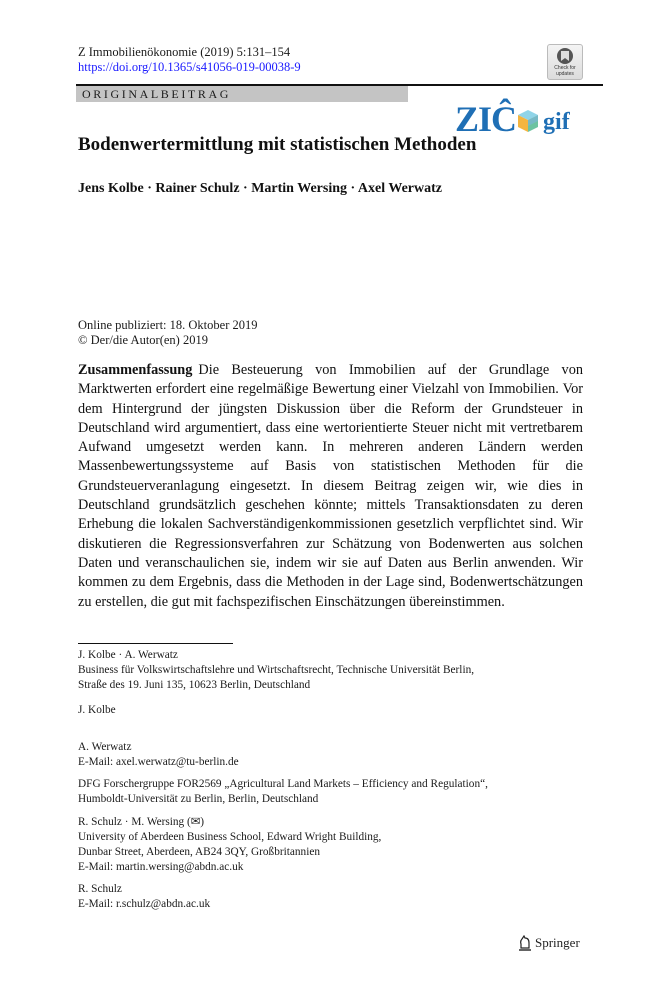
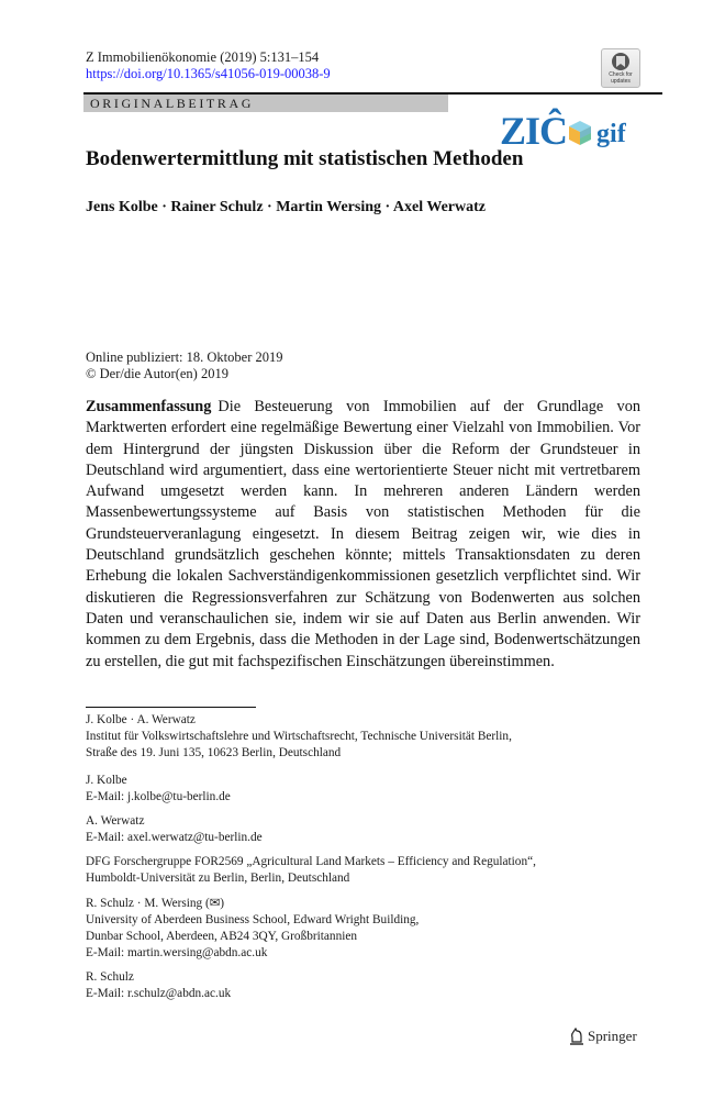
  Z Immobilienökonomie (2019) 5:131–154
  https://doi.org/10.1365/s41056-019-00038-9
  ORIGINALBEITRAG
  ZIĈ
  gif
  Bodenwertermittlung mit statistischen Methoden
  Jens Kolbe · Rainer Schulz · Martin Wersing · Axel Werwatz
  Online publiziert: 18. Oktober 2019
  © Der/die Autor(en) 2019
  Zusammenfassung Die Besteuerung von Immobilien auf der Grundlage von Marktwerten erfordert eine regelmäßige Bewertung einer Vielzahl von Immobilien. Vor dem Hintergrund der jüngsten Diskussion über die Reform der Grundsteuer in Deutschland wird argumentiert, dass eine wertorientierte Steuer nicht mit vertretbarem Aufwand umgesetzt werden kann. In mehreren anderen Ländern werden Massenbewertungssysteme auf Basis von statistischen Methoden für die Grundsteuerveranlagung eingesetzt. In diesem Beitrag zeigen wir, wie dies in Deutschland grundsätzlich geschehen könnte; mittels Transaktionsdaten zu deren Erhebung die lokalen Sachverständigenkommissionen gesetzlich verpflichtet sind. Wir diskutieren die Regressionsverfahren zur Schätzung von Bodenwerten aus solchen Daten und veranschaulichen sie, indem wir sie auf Daten aus Berlin anwenden. Wir kommen zu dem Ergebnis, dass die Methoden in der Lage sind, Bodenwertschätzungen zu erstellen, die gut mit fachspezifischen Einschätzungen übereinstimmen.
  J. Kolbe · A. Werwatz
- Business für Volkswirtschaftslehre und Wirtschaftsrecht, Technische Universität Berlin,
+ Institut für Volkswirtschaftslehre und Wirtschaftsrecht, Technische Universität Berlin,
  Straße des 19. Juni 135, 10623 Berlin, Deutschland
  J. Kolbe
+ E-Mail: j.kolbe@tu-berlin.de
  A. Werwatz
  E-Mail: axel.werwatz@tu-berlin.de
  DFG Forschergruppe FOR2569 „Agricultural Land Markets – Efficiency and Regulation“,
  Humboldt-Universität zu Berlin, Berlin, Deutschland
  R. Schulz · M. Wersing (✉)
  University of Aberdeen Business School, Edward Wright Building,
- Dunbar Street, Aberdeen, AB24 3QY, Großbritannien
+ Dunbar School, Aberdeen, AB24 3QY, Großbritannien
  E-Mail: martin.wersing@abdn.ac.uk
  R. Schulz
  E-Mail: r.schulz@abdn.ac.uk
  Springer
